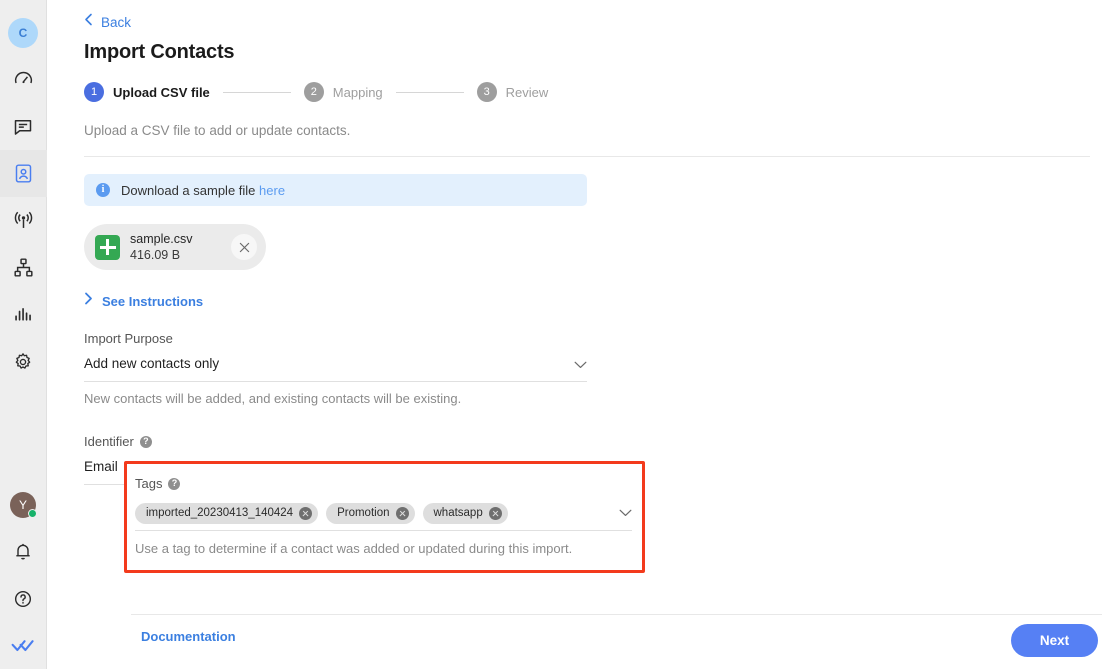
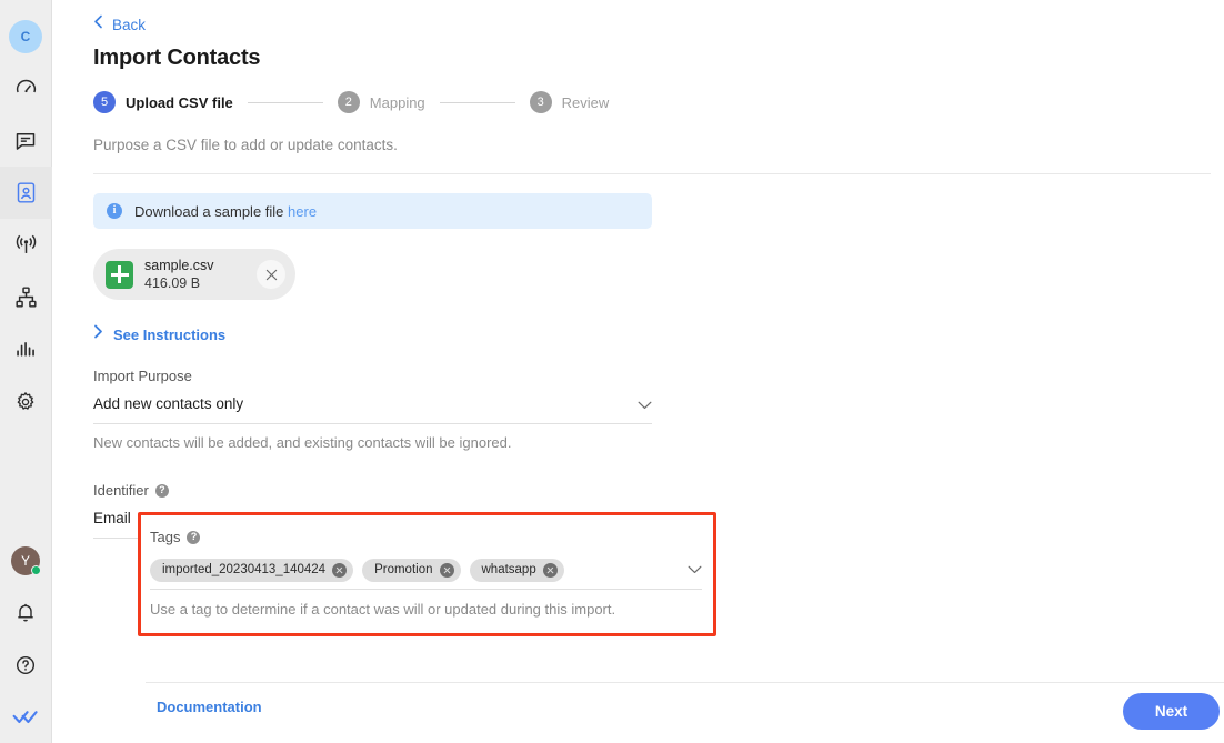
  C
  Y
  Back
  Import Contacts
- 1
+ 5
  Upload CSV file
  2
  Mapping
  3
  Review
- Upload a CSV file to add or update contacts.
+ Purpose a CSV file to add or update contacts.
  i
  Download a sample file here
  sample.csv
  416.09 B
  See Instructions
  Import Purpose
  Add new contacts only
- New contacts will be added, and existing contacts will be existing.
+ New contacts will be added, and existing contacts will be ignored.
  Identifier
  ?
  Email
  Tags
  ?
  imported_20230413_140424
  Promotion
  whatsapp
- Use a tag to determine if a contact was added or updated during this import.
+ Use a tag to determine if a contact was will or updated during this import.
  Documentation
  Next
